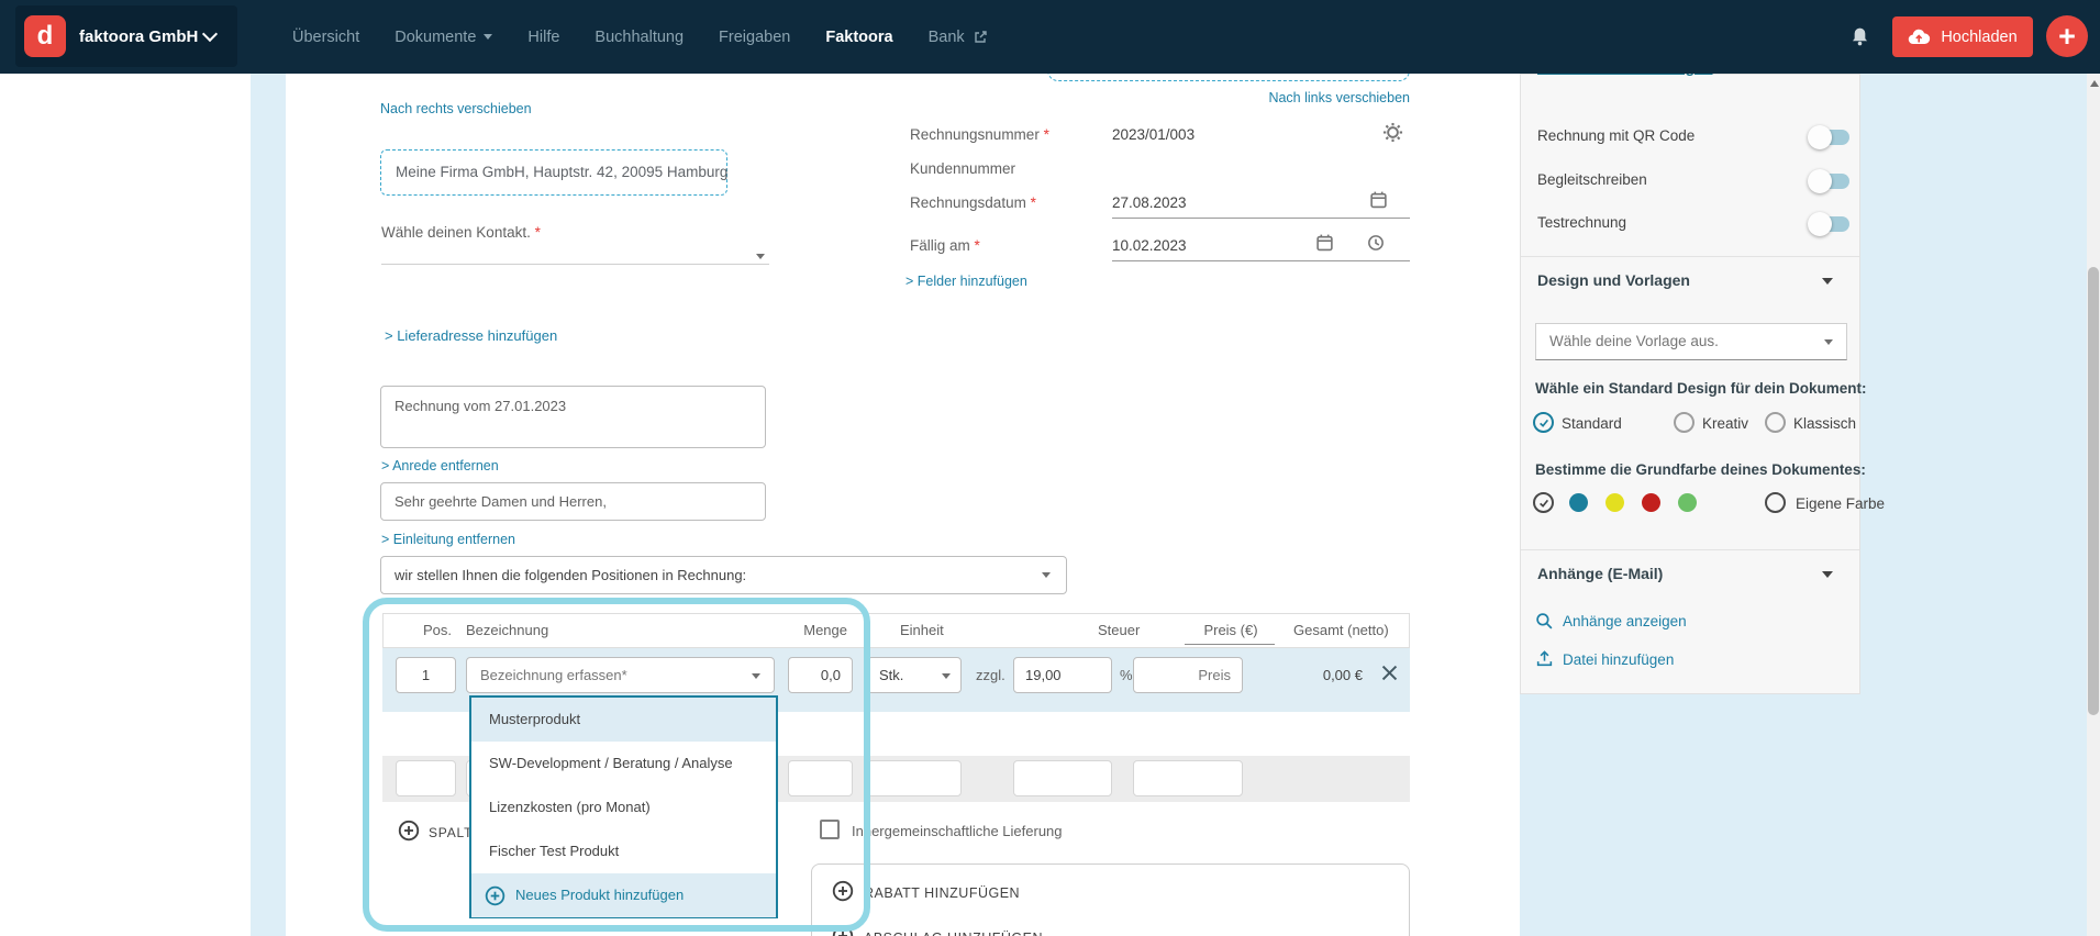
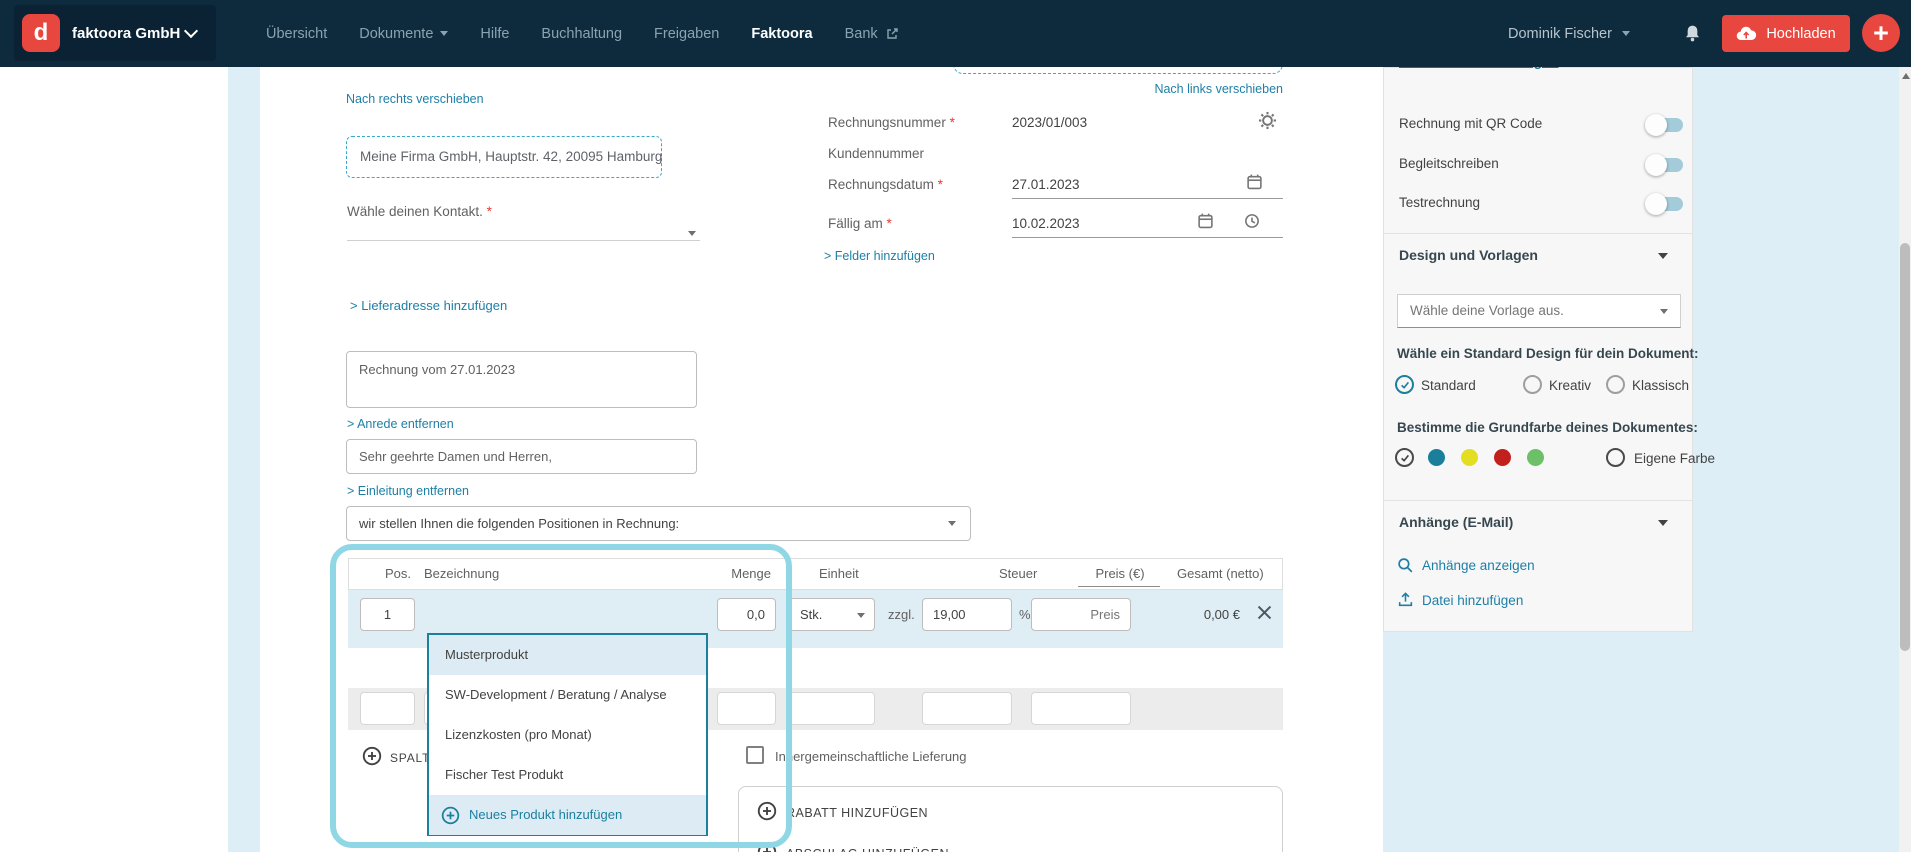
  Nach rechts verschieben
  Nach links verschieben
  Meine Firma GmbH, Hauptstr. 42, 20095 Hamburg
  Wähle deinen Kontakt. *
  Rechnungsnummer *
  2023/01/003
  Kundennummer
  Rechnungsdatum *
- 27.08.2023
+ 27.01.2023
  Fällig am *
  10.02.2023
  > Felder hinzufügen
  > Lieferadresse hinzufügen
  Rechnung vom 27.01.2023
  > Anrede entfernen
  Sehr geehrte Damen und Herren,
  > Einleitung entfernen
  wir stellen Ihnen die folgenden Positionen in Rechnung:
  Pos.
  Bezeichnung
  Menge
  Einheit
  Steuer
  Preis (€)
  Gesamt (netto)
  1
- Bezeichnung erfassen*
  0,0
  Stk.
  zzgl.
  19,00
  %
  Preis
  0,00 €
  Innergemeinschaftliche Lieferung
  RABATT HINZUFÜGEN
  Musterprodukt
  SW-Development / Beratung / Analyse
  Lizenzkosten (pro Monat)
  Fischer Test Produkt
  Neues Produkt hinzufügen
  Rechnung mit QR Code
  Begleitschreiben
  Testrechnung
  Design und Vorlagen
  Wähle deine Vorlage aus.
  Wähle ein Standard Design für dein Dokument:
  Standard
  Kreativ
  Klassisch
  Bestimme die Grundfarbe deines Dokumentes:
  Eigene Farbe
  Anhänge (E-Mail)
  Anhänge anzeigen
  Datei hinzufügen
  d
  faktoora GmbH
  Übersicht
  Dokumente
  Hilfe
  Buchhaltung
  Freigaben
  Faktoora
  Bank
+ Dominik Fischer
  Hochladen
  +
